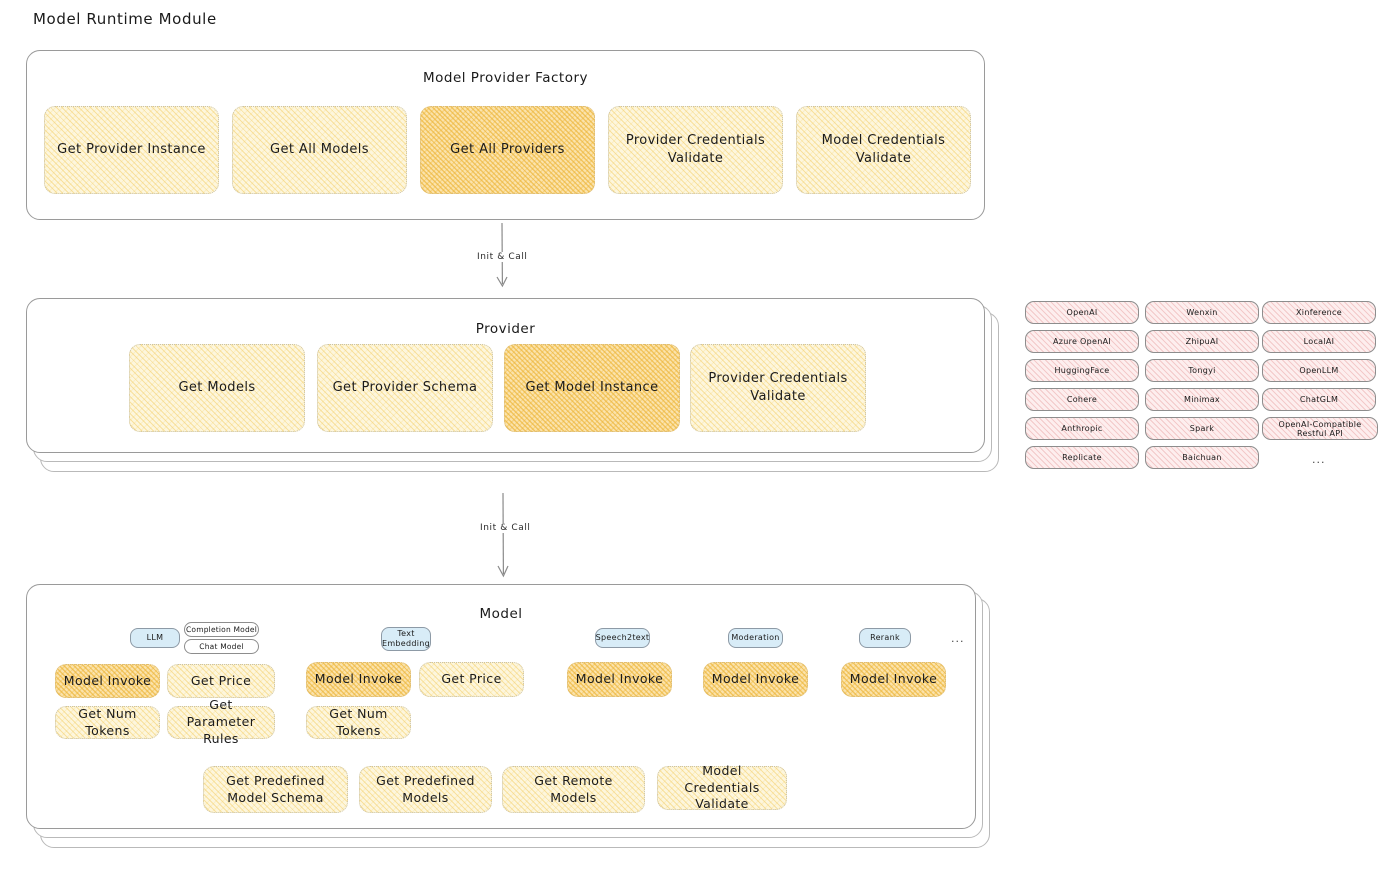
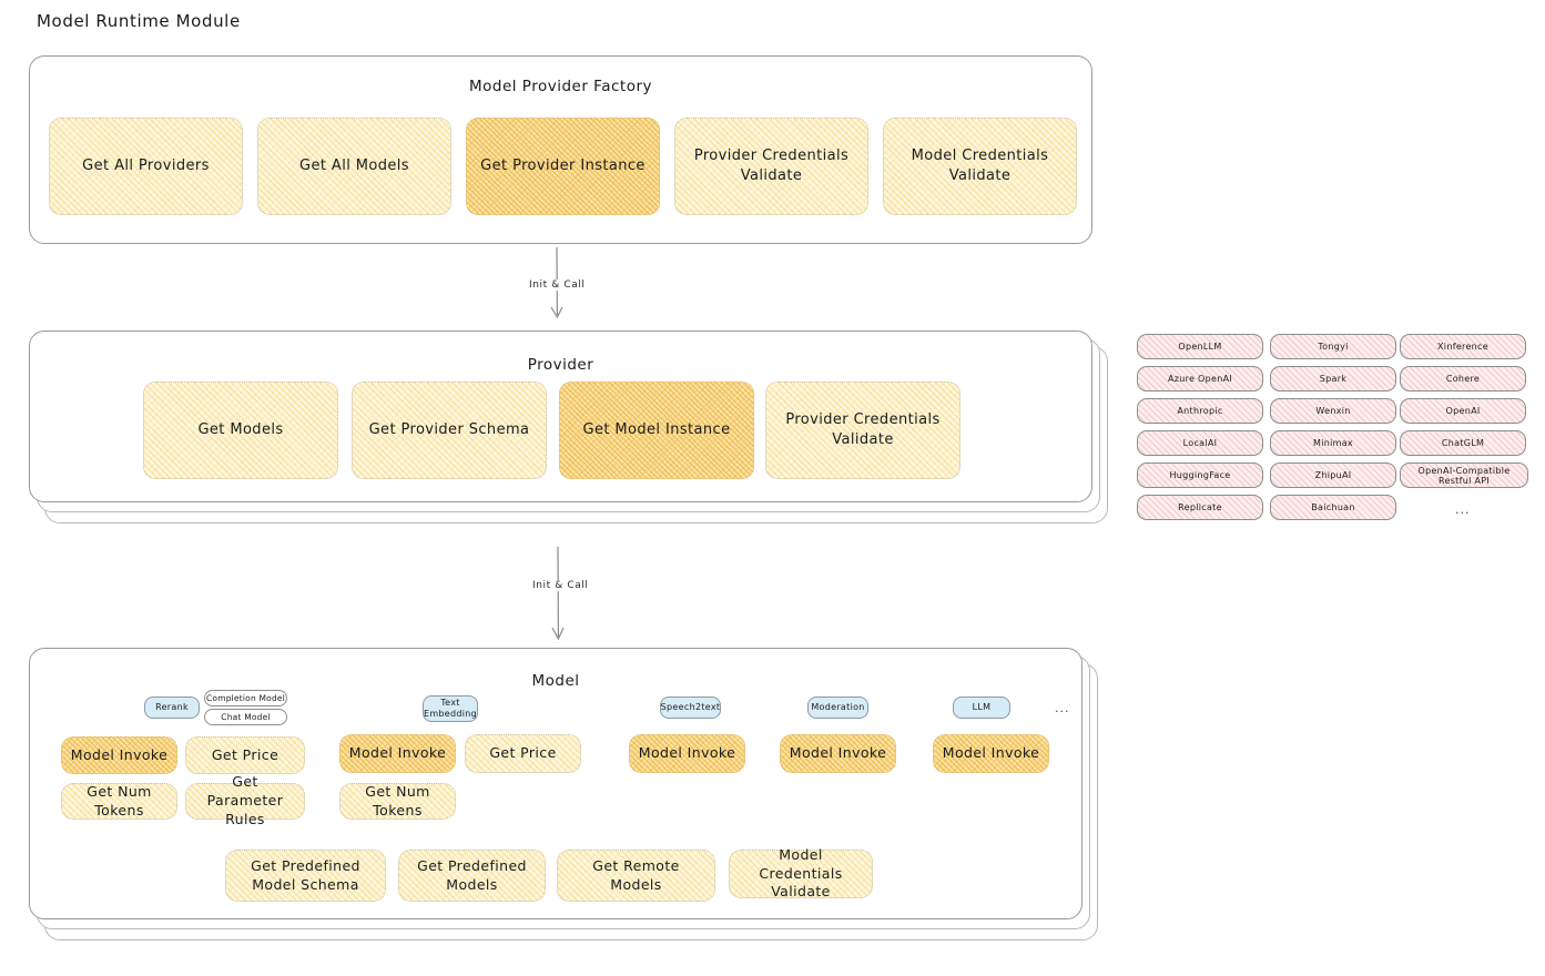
  Model Runtime Module
  Model Provider Factory
- Get Provider Instance
+ Get All Providers
  Get All Models
- Get All Providers
+ Get Provider Instance
  Provider Credentials Validate
  Model Credentials Validate
  Init & Call
  Provider
  Get Models
  Get Provider Schema
  Get Model Instance
  Provider Credentials Validate
- OpenAI
+ OpenLLM
  Azure OpenAI
- HuggingFace
+ Anthropic
- Cohere
+ LocalAI
- Anthropic
+ HuggingFace
  Replicate
- Wenxin
+ Tongyi
- ZhipuAI
+ Spark
- Tongyi
+ Wenxin
  Minimax
- Spark
+ ZhipuAI
  Baichuan
  Xinference
- LocalAI
+ Cohere
- OpenLLM
+ OpenAI
  ChatGLM
  OpenAI-Compatible Restful API
  ...
  Init & Call
  Model
- LLM
+ Rerank
  Completion Model
  Chat Model
  Model Invoke
  Get Price
  Get Num Tokens
  Get Parameter Rules
  Text Embedding
  Model Invoke
  Get Price
  Get Num Tokens
  Speech2text
  Model Invoke
  Moderation
  Model Invoke
- Rerank
+ LLM
  Model Invoke
  ...
  Get Predefined Model Schema
  Get Predefined Models
  Get Remote Models
  Model Credentials Validate
